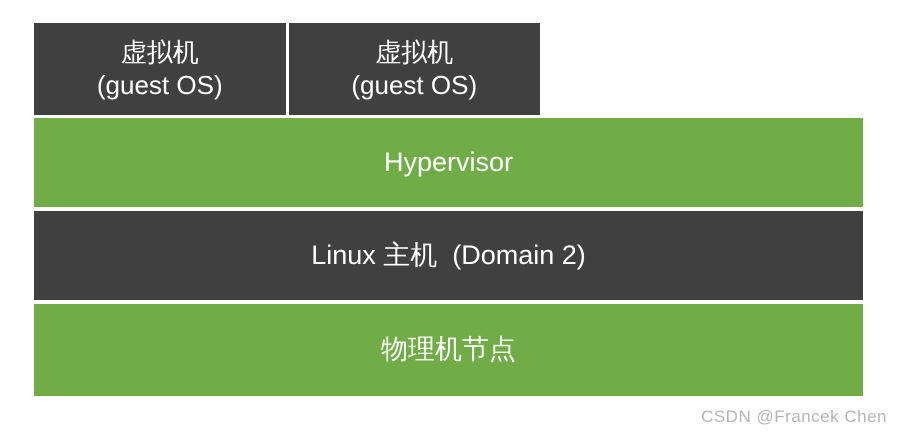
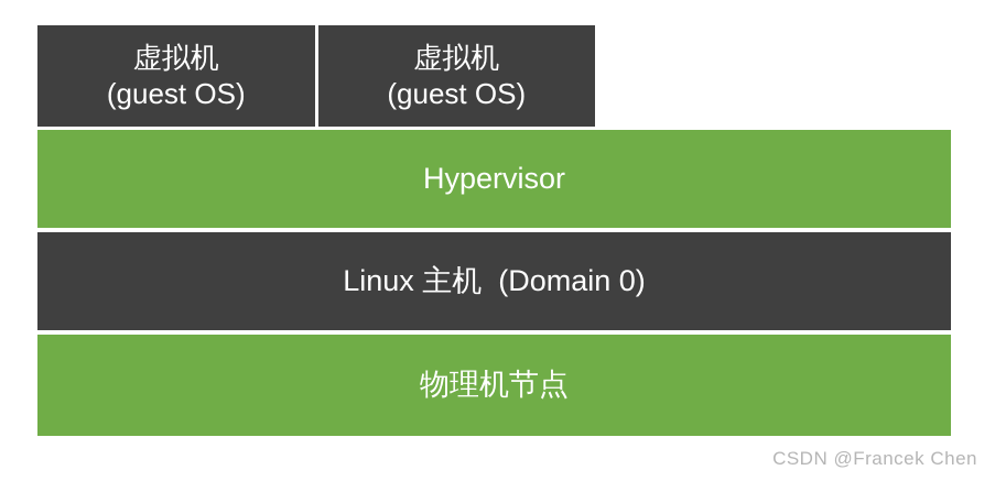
  虚拟机
  (guest OS)
  虚拟机
  (guest OS)
  Hypervisor
- Linux 主机 (Domain 2)
+ Linux 主机 (Domain 0)
  物理机节点
  CSDN @Francek Chen
